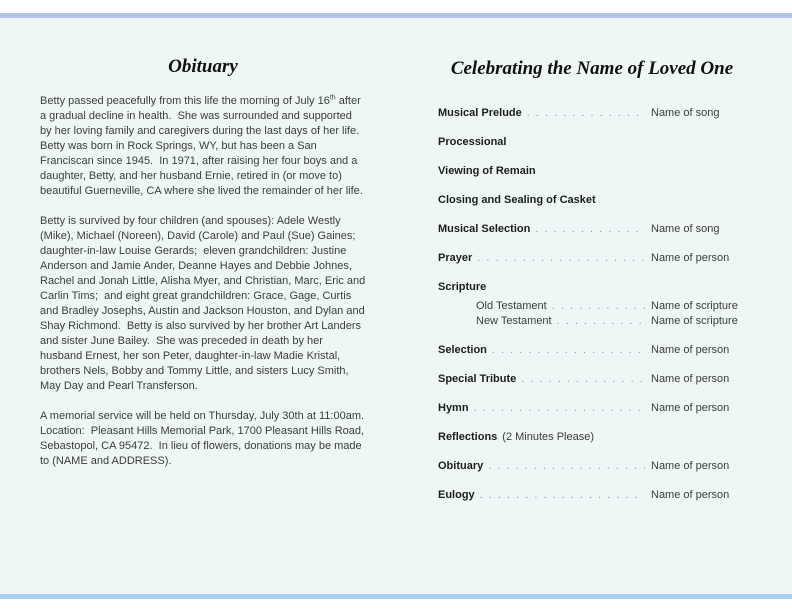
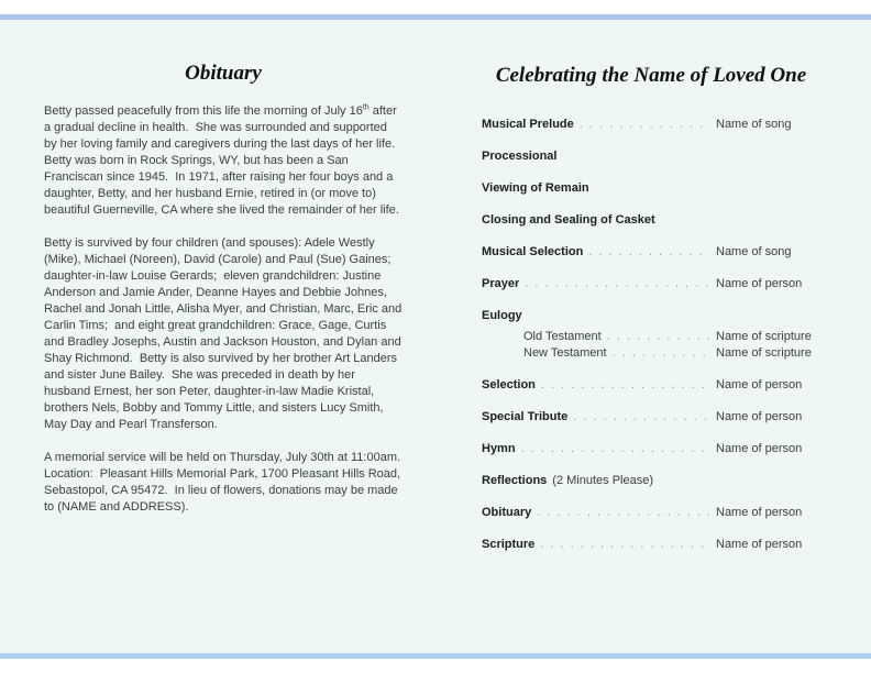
  Obituary
  Betty passed peacefully from this life the morning of July 16 after a gradual decline in health. She was surrounded and supported by her loving family and caregivers during the last days of her life. Betty was born in Rock Springs, WY, but has been a San Franciscan since 1945. In 1971, after raising her four boys and a daughter, Betty, and her husband Ernie, retired in (or move to) beautiful Guerneville, CA where she lived the remainder of her life.
  Betty is survived by four children (and spouses): Adele Westly (Mike), Michael (Noreen), David (Carole) and Paul (Sue) Gaines; daughter-in-law Louise Gerards; eleven grandchildren: Justine Anderson and Jamie Ander, Deanne Hayes and Debbie Johnes, Rachel and Jonah Little, Alisha Myer, and Christian, Marc, Eric and Carlin Tims; and eight great grandchildren: Grace, Gage, Curtis and Bradley Josephs, Austin and Jackson Houston, and Dylan and Shay Richmond. Betty is also survived by her brother Art Landers and sister June Bailey. She was preceded in death by her husband Ernest, her son Peter, daughter-in-law Madie Kristal, brothers Nels, Bobby and Tommy Little, and sisters Lucy Smith, May Day and Pearl Transferson.
  A memorial service will be held on Thursday, July 30th at 11:00am. Location: Pleasant Hills Memorial Park, 1700 Pleasant Hills Road, Sebastopol, CA 95472. In lieu of flowers, donations may be made to (NAME and ADDRESS).
  Celebrating the Name of Loved One
  Musical Prelude
  Name of song
  Processional
  Viewing of Remain
  Closing and Sealing of Casket
  Musical Selection
  Name of song
  Prayer
  Name of person
- Scripture
+ Eulogy
  Old Testament
  Name of scripture
  New Testament
  Name of scripture
  Selection
  Name of person
  Special Tribute
  Name of person
  Hymn
  Name of person
  Reflections
  (2 Minutes Please)
  Obituary
  Name of person
- Eulogy
+ Scripture
  Name of person
